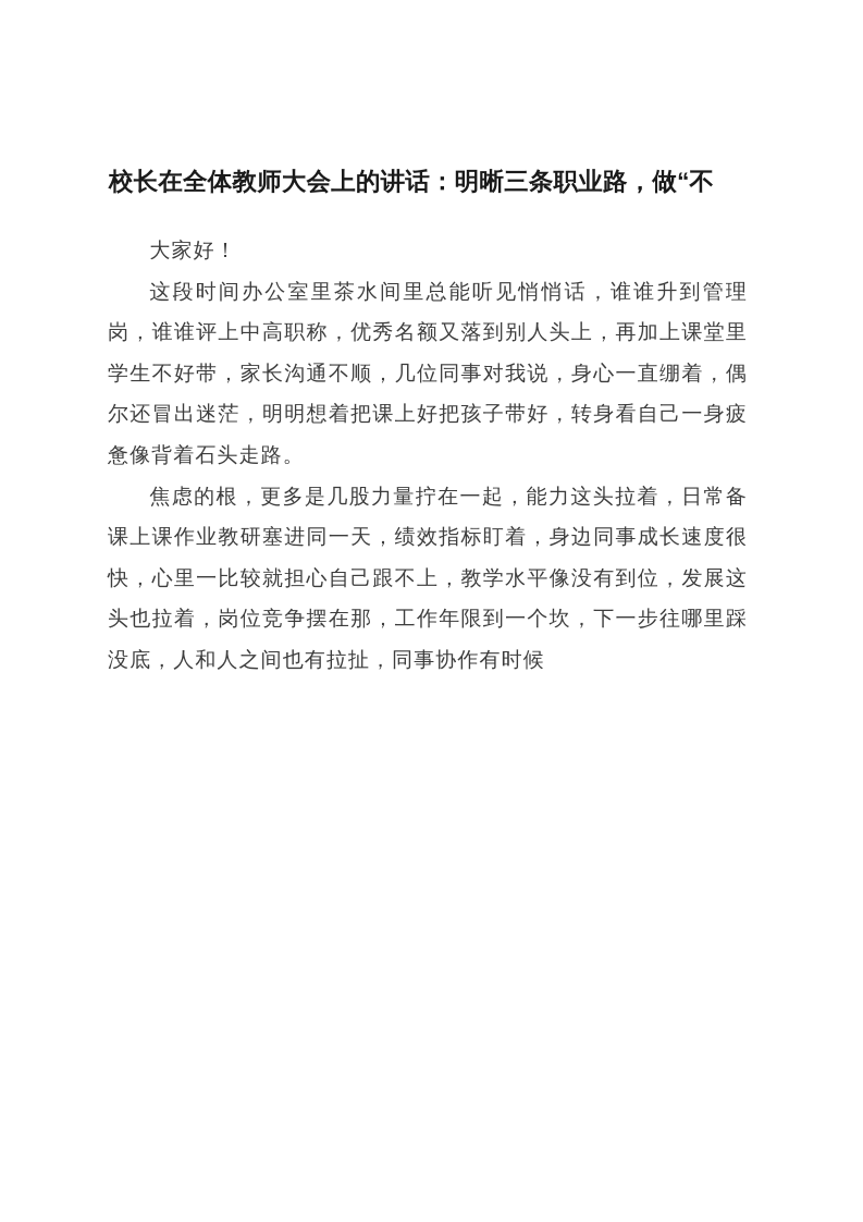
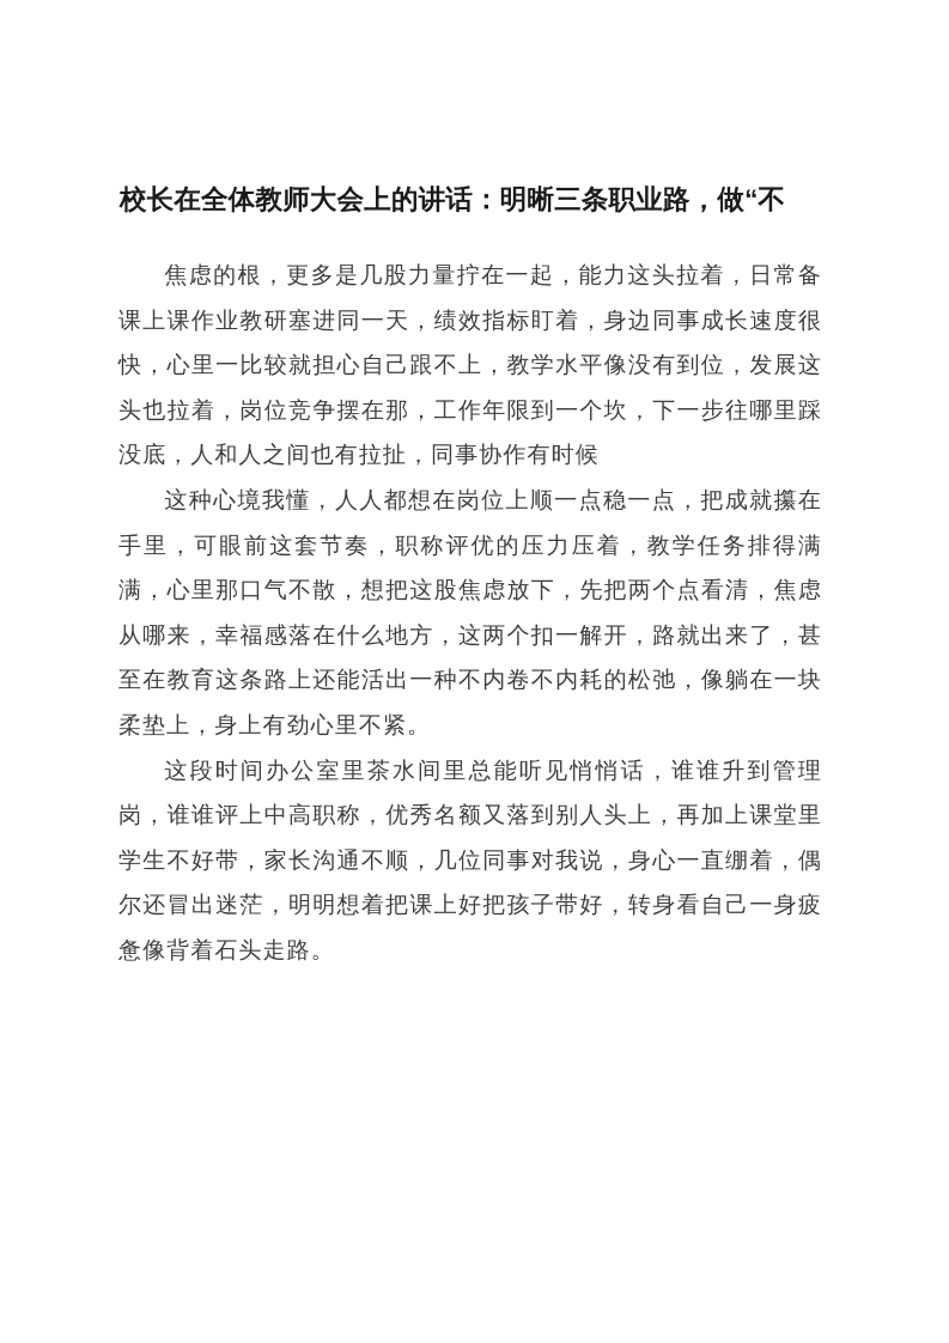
  校长在全体教师大会上的讲话：明晰三条职业路，做“不
- 大家好！
- 这段时间办公室里茶水间里总能听见悄悄话，谁谁升到管理岗，谁谁评上中高职称，优秀名额又落到别人头上，再加上课堂里学生不好带，家长沟通不顺，几位同事对我说，身心一直绷着，偶尔还冒出迷茫，明明想着把课上好把孩子带好，转身看自己一身疲惫像背着石头走路。
+ 焦虑的根，更多是几股力量拧在一起，能力这头拉着，日常备课上课作业教研塞进同一天，绩效指标盯着，身边同事成长速度很快，心里一比较就担心自己跟不上，教学水平像没有到位，发展这头也拉着，岗位竞争摆在那，工作年限到一个坎，下一步往哪里踩没底，人和人之间也有拉扯，同事协作有时候
+ 这种心境我懂，人人都想在岗位上顺一点稳一点，把成就攥在手里，可眼前这套节奏，职称评优的压力压着，教学任务排得满满，心里那口气不散，想把这股焦虑放下，先把两个点看清，焦虑从哪来，幸福感落在什么地方，这两个扣一解开，路就出来了，甚至在教育这条路上还能活出一种不内卷不内耗的松弛，像躺在一块柔垫上，身上有劲心里不紧。
- 焦虑的根，更多是几股力量拧在一起，能力这头拉着，日常备课上课作业教研塞进同一天，绩效指标盯着，身边同事成长速度很快，心里一比较就担心自己跟不上，教学水平像没有到位，发展这头也拉着，岗位竞争摆在那，工作年限到一个坎，下一步往哪里踩没底，人和人之间也有拉扯，同事协作有时候
+ 这段时间办公室里茶水间里总能听见悄悄话，谁谁升到管理岗，谁谁评上中高职称，优秀名额又落到别人头上，再加上课堂里学生不好带，家长沟通不顺，几位同事对我说，身心一直绷着，偶尔还冒出迷茫，明明想着把课上好把孩子带好，转身看自己一身疲惫像背着石头走路。
